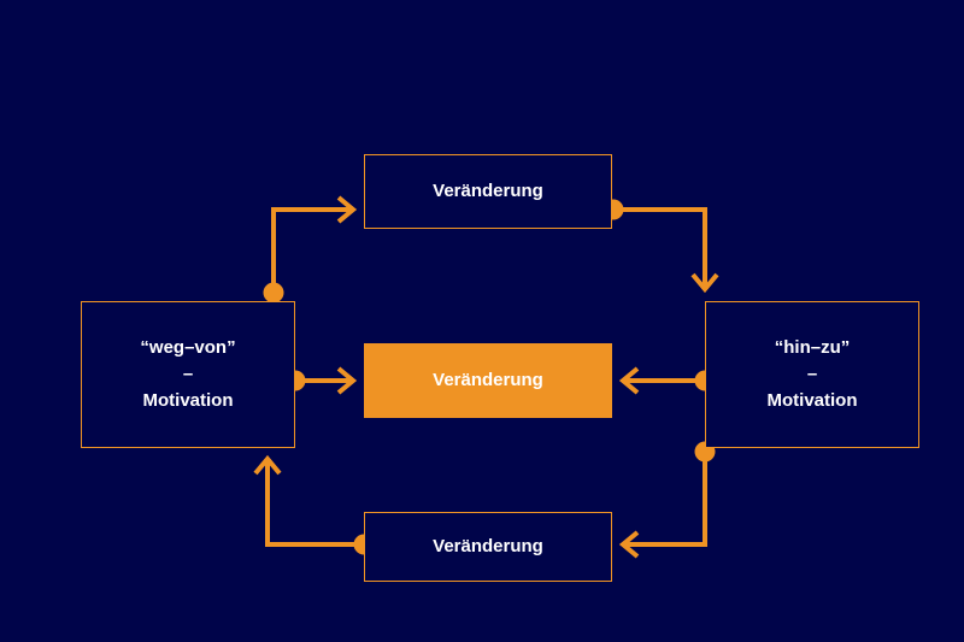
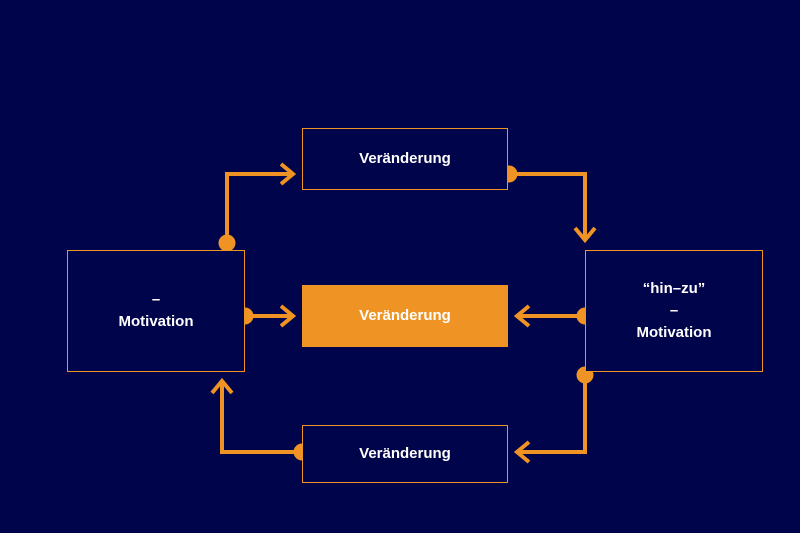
  Veränderung
  Veränderung
  Veränderung
- “weg–von”
  –
  Motivation
  “hin–zu”
  –
  Motivation
